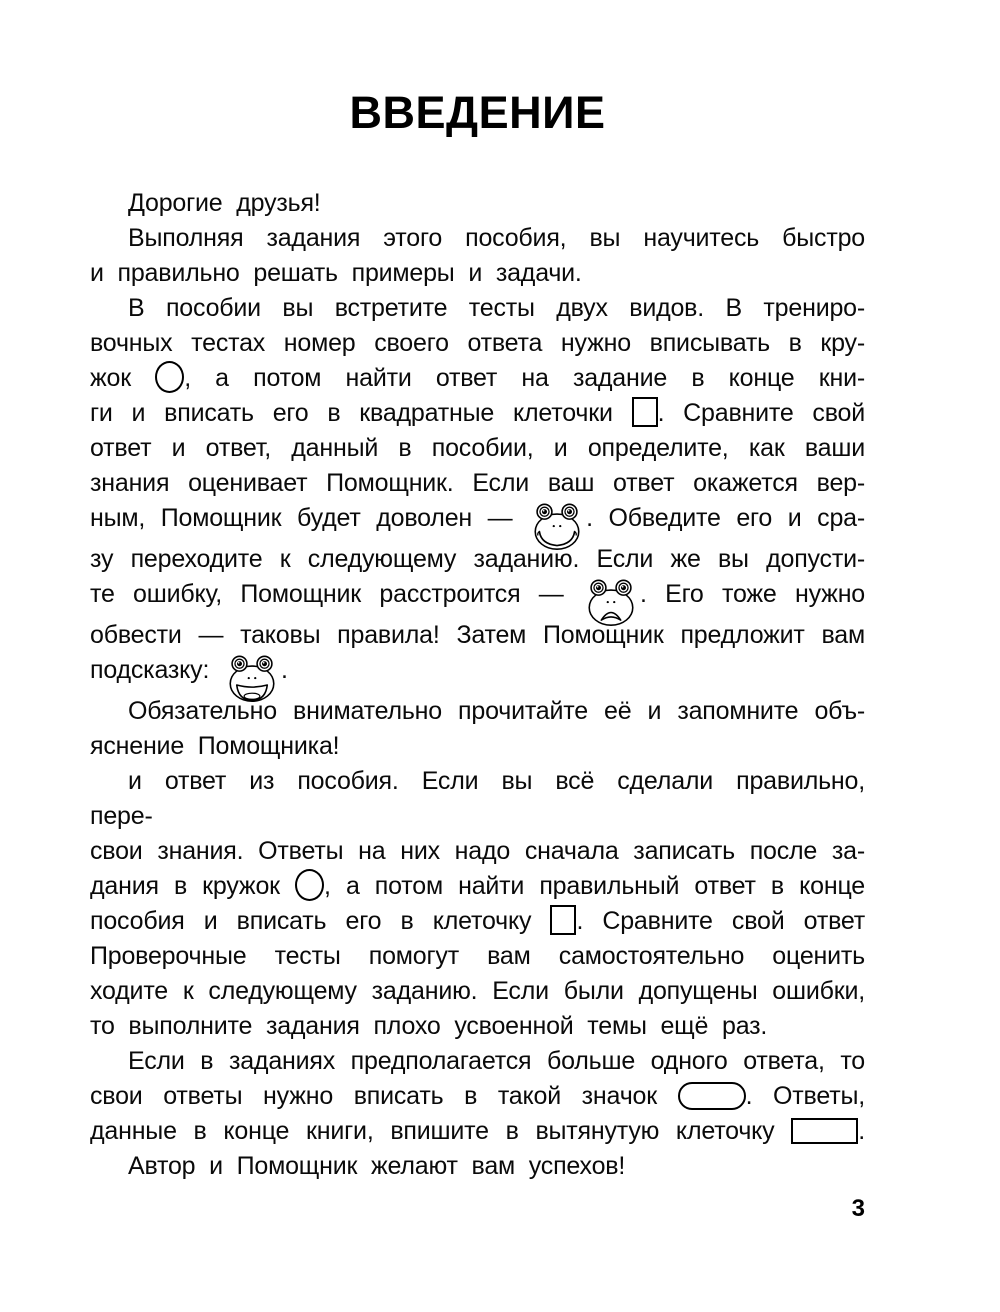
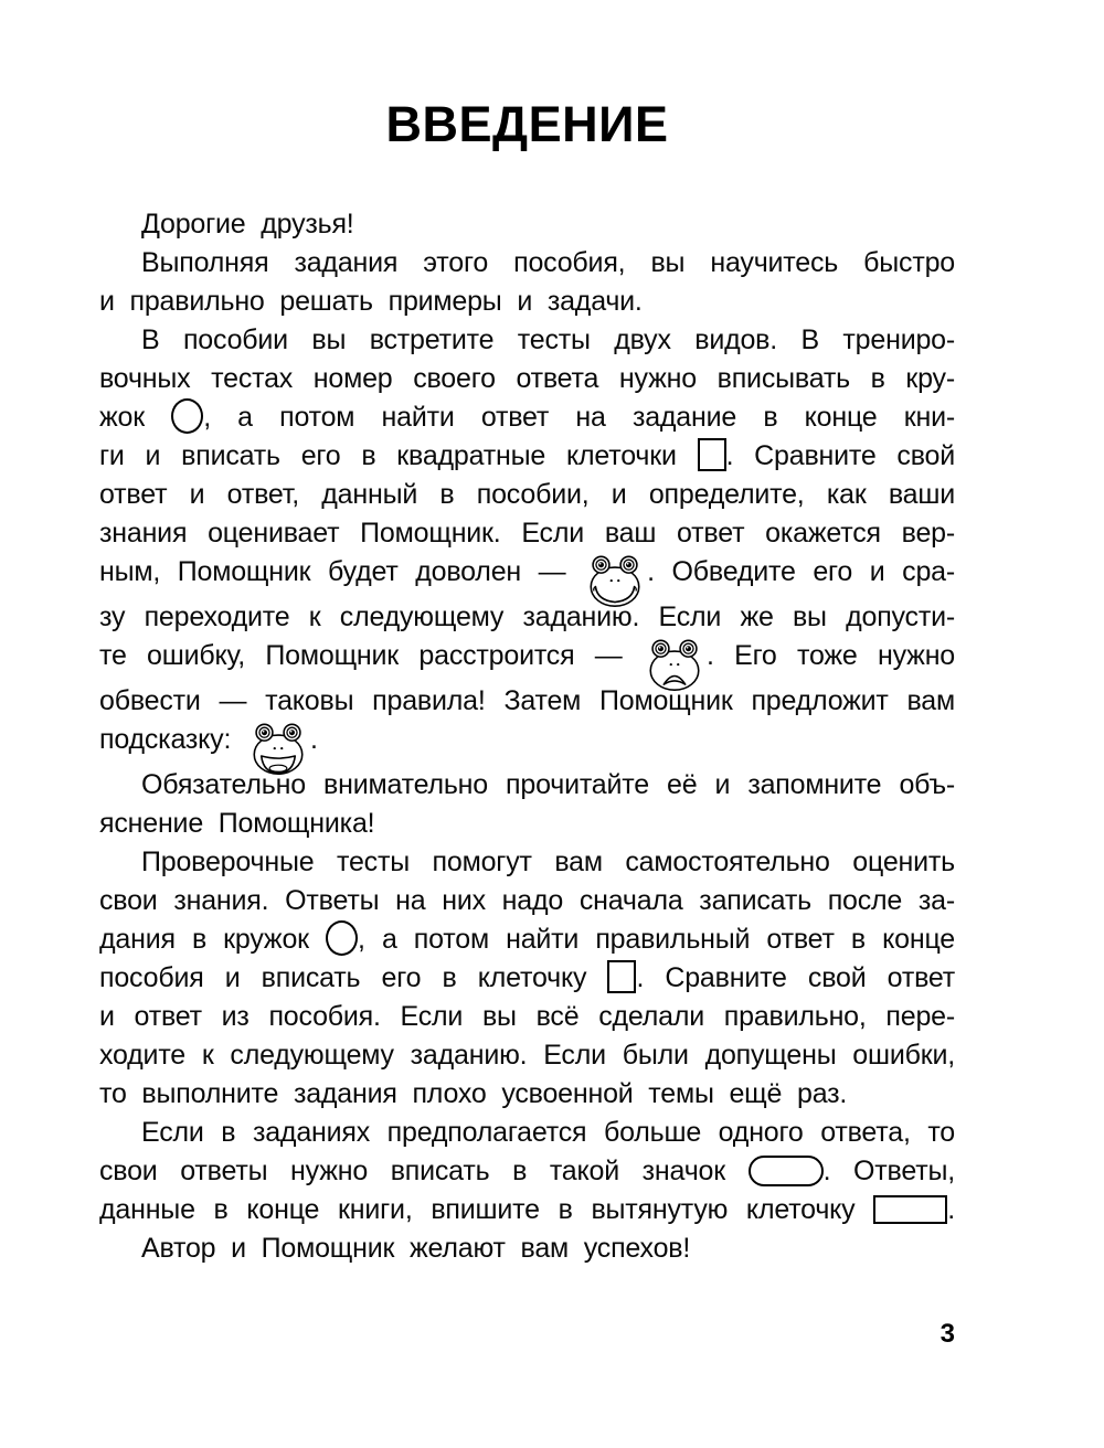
  ВВЕДЕНИЕ
  Дорогие друзья!
  Выполняя задания этого пособия, вы научитесь быстро
  и правильно решать примеры и задачи.
  В пособии вы встретите тесты двух видов. В трениро-
  вочных тестах номер своего ответа нужно вписывать в кру-
  жок , а потом найти ответ на задание в конце кни-
  ги и вписать его в квадратные клеточки . Сравните свой
  ответ и ответ, данный в пособии, и определите, как ваши
  знания оценивает Помощник. Если ваш ответ окажется вер-
  ным, Помощник будет доволен — . Обведите его и сра-
  зу переходите к следующему заданию. Если же вы допусти-
  те ошибку, Помощник расстроится — . Его тоже нужно
  обвести — таковы правила! Затем Помощник предложит вам
  подсказку: .
  Обязательно внимательно прочитайте её и запомните объ-
  яснение Помощника!
- и ответ из пособия. Если вы всё сделали правильно, пере-
+ Проверочные тесты помогут вам самостоятельно оценить
  свои знания. Ответы на них надо сначала записать после за-
  дания в кружок , а потом найти правильный ответ в конце
  пособия и вписать его в клеточку . Сравните свой ответ
- Проверочные тесты помогут вам самостоятельно оценить
+ и ответ из пособия. Если вы всё сделали правильно, пере-
  ходите к следующему заданию. Если были допущены ошибки,
  то выполните задания плохо усвоенной темы ещё раз.
  Если в заданиях предполагается больше одного ответа, то
  свои ответы нужно вписать в такой значок . Ответы,
  данные в конце книги, впишите в вытянутую клеточку .
  Автор и Помощник желают вам успехов!
  3
